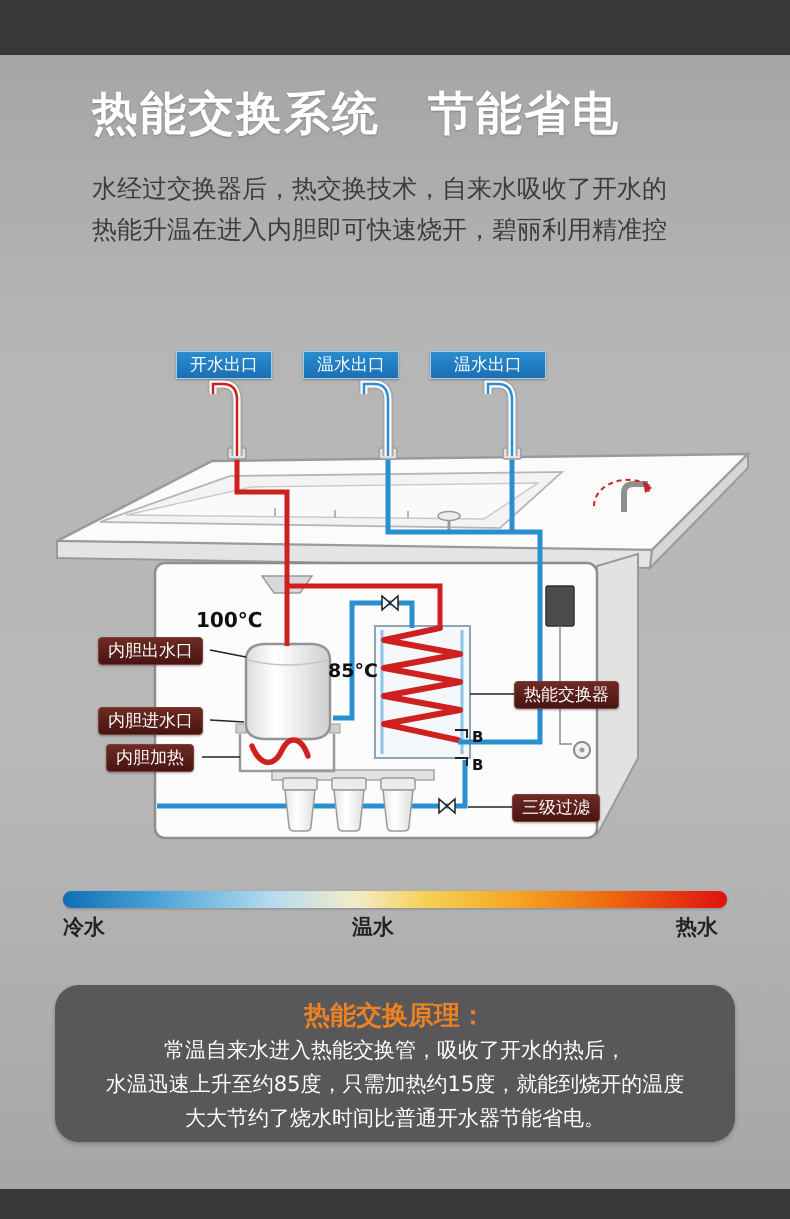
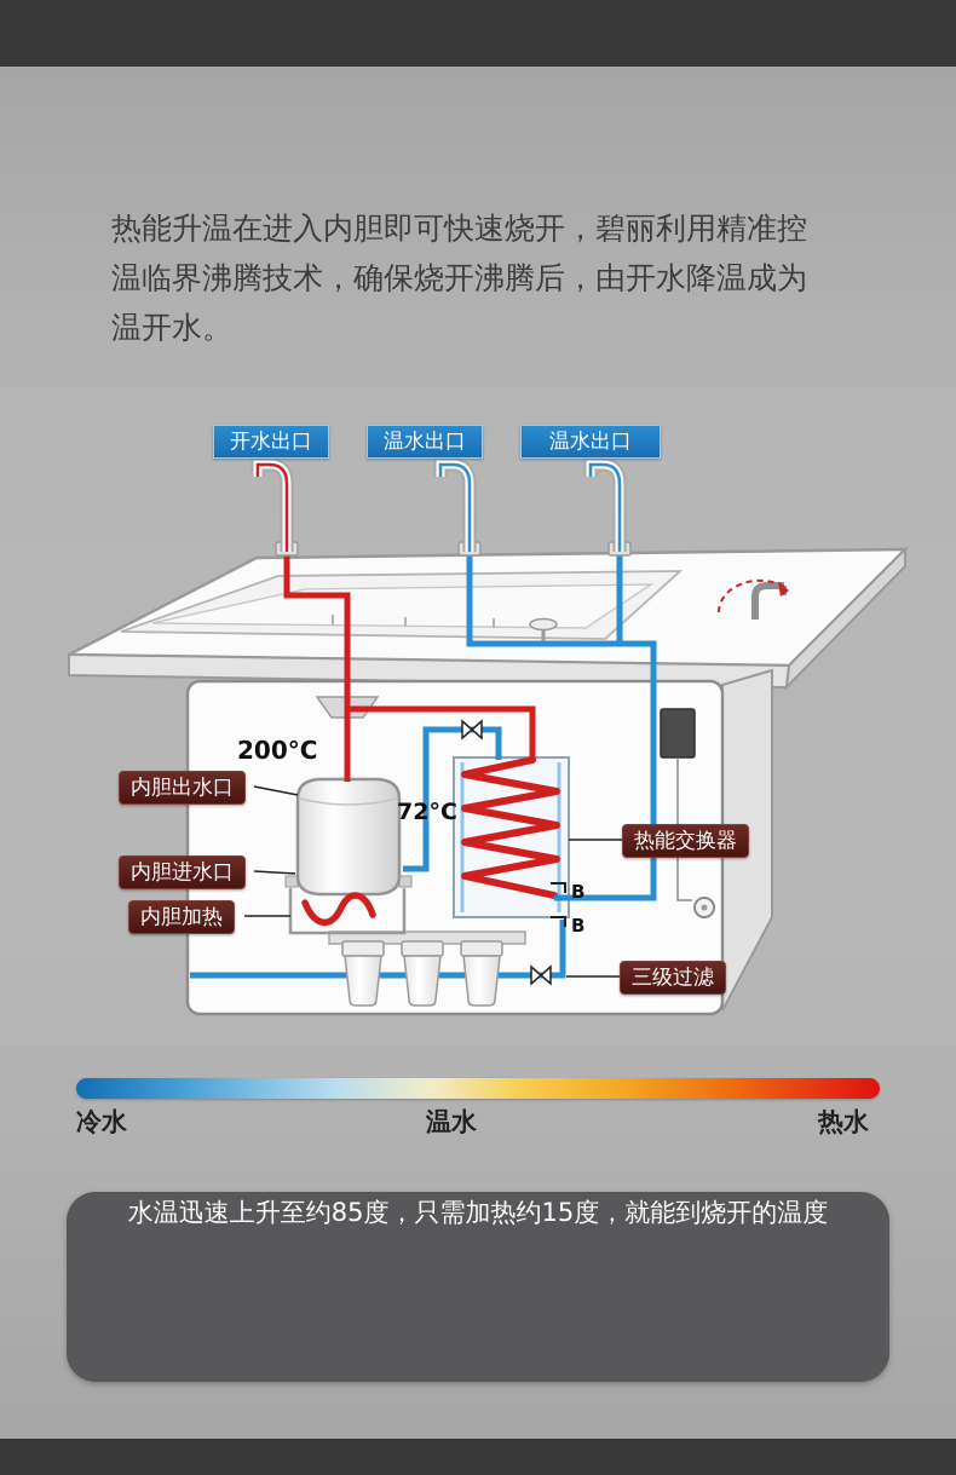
- 热能交换系统 节能省电
- 水经过交换器后，热交换技术，自来水吸收了开水的
  热能升温在进入内胆即可快速烧开，碧丽利用精准控
+ 温临界沸腾技术，确保烧开沸腾后，由开水降温成为
+ 温开水。
  B
  B
  开水出口
  温水出口
  温水出口
- 100°C
+ 200°C
- 85°C
+ 72°C
  内胆出水口
  内胆进水口
  内胆加热
  热能交换器
  三级过滤
  冷水
  温水
  热水
- 热能交换原理：
- 常温自来水进入热能交换管，吸收了开水的热后，
  水温迅速上升至约85度，只需加热约15度，就能到烧开的温度
- 大大节约了烧水时间比普通开水器节能省电。
